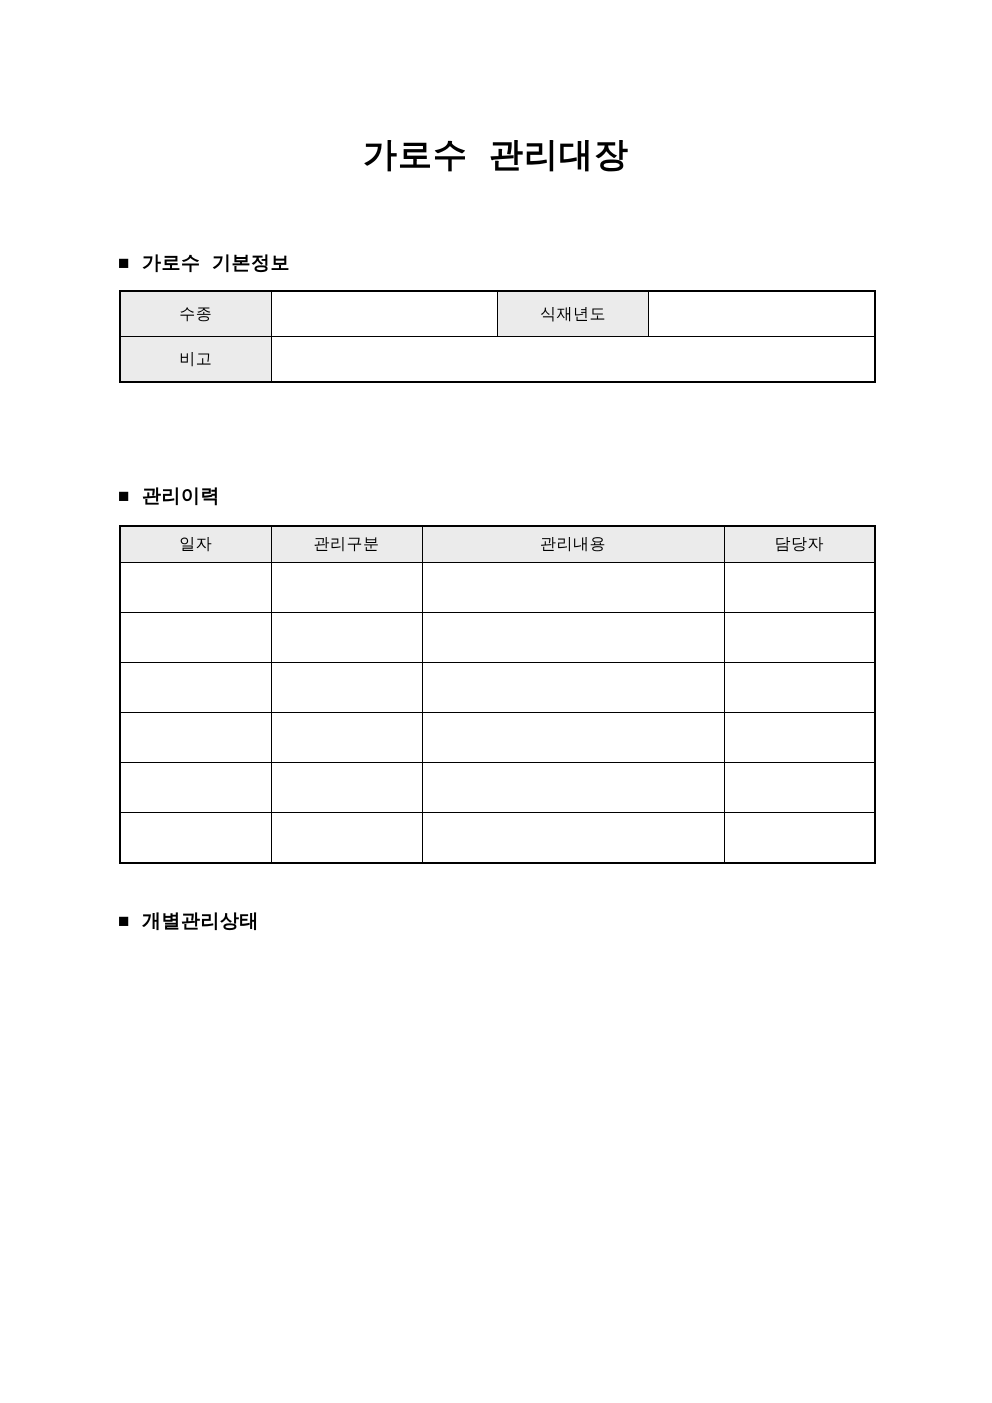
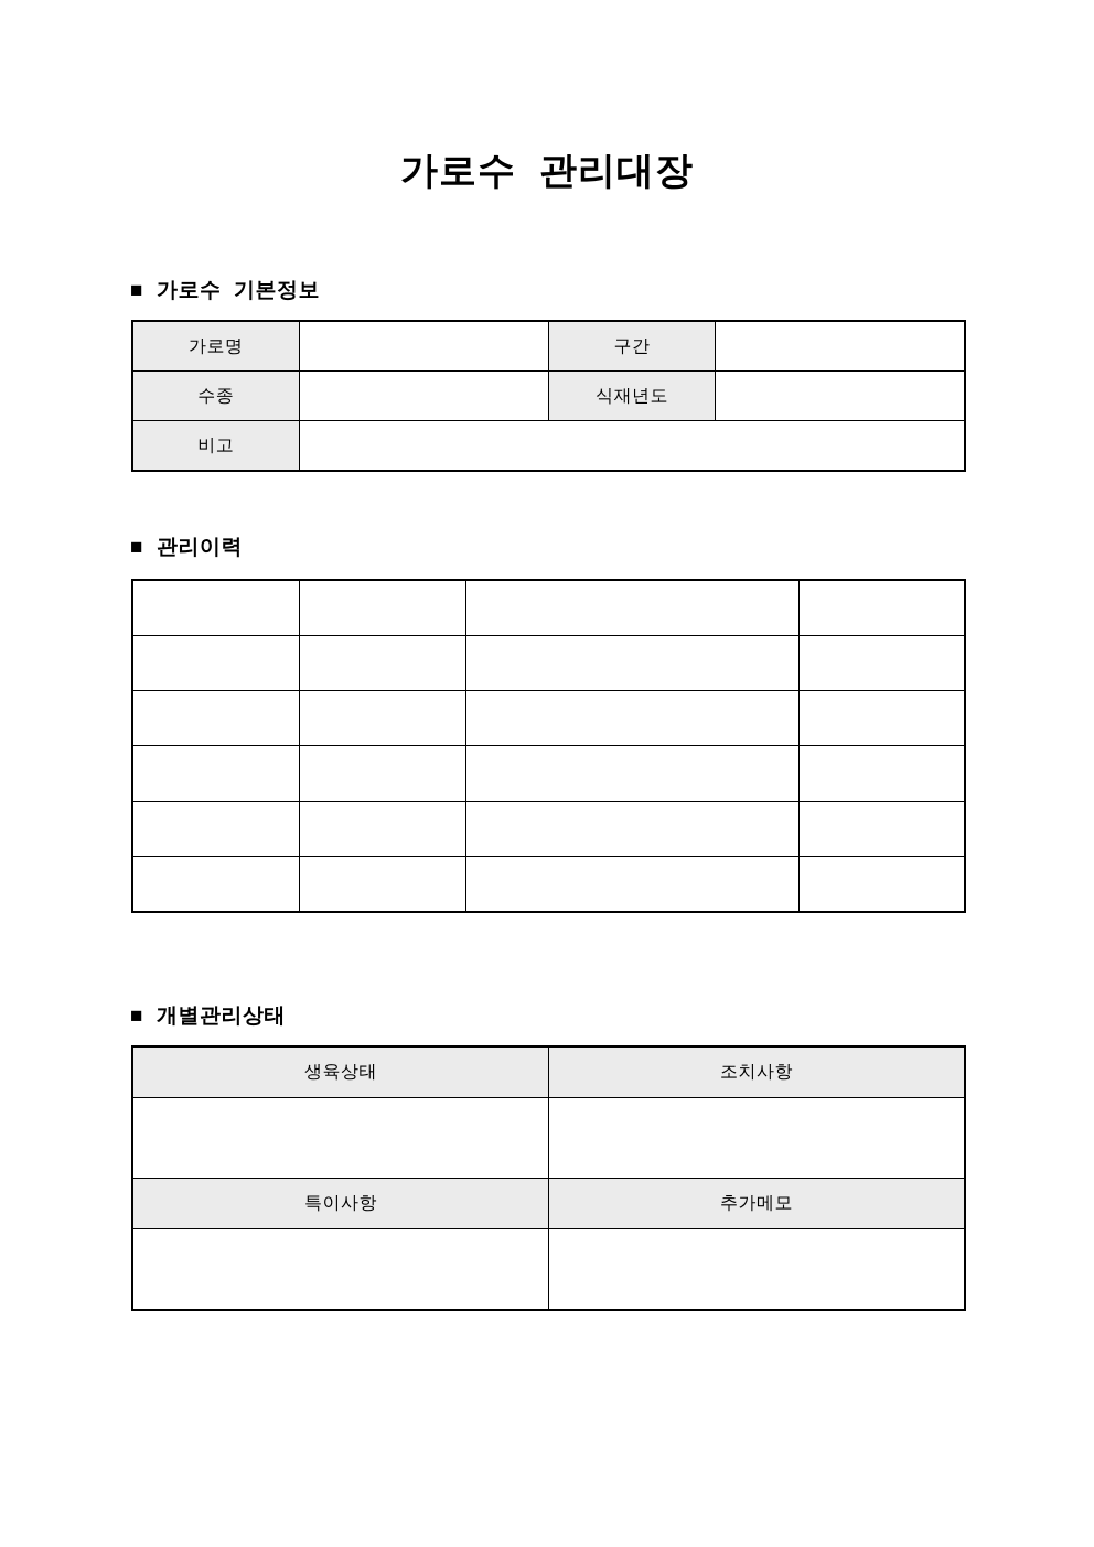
  가로수 관리대장
  ■
  가로수 기본정보
+ 가로명		구간
  수종		식재년도
  비고
  ■
  관리이력
- 일자	관리구분	관리내용	담당자
  ■
  개별관리상태
+ 생육상태	조치사항
+ 특이사항	추가메모
